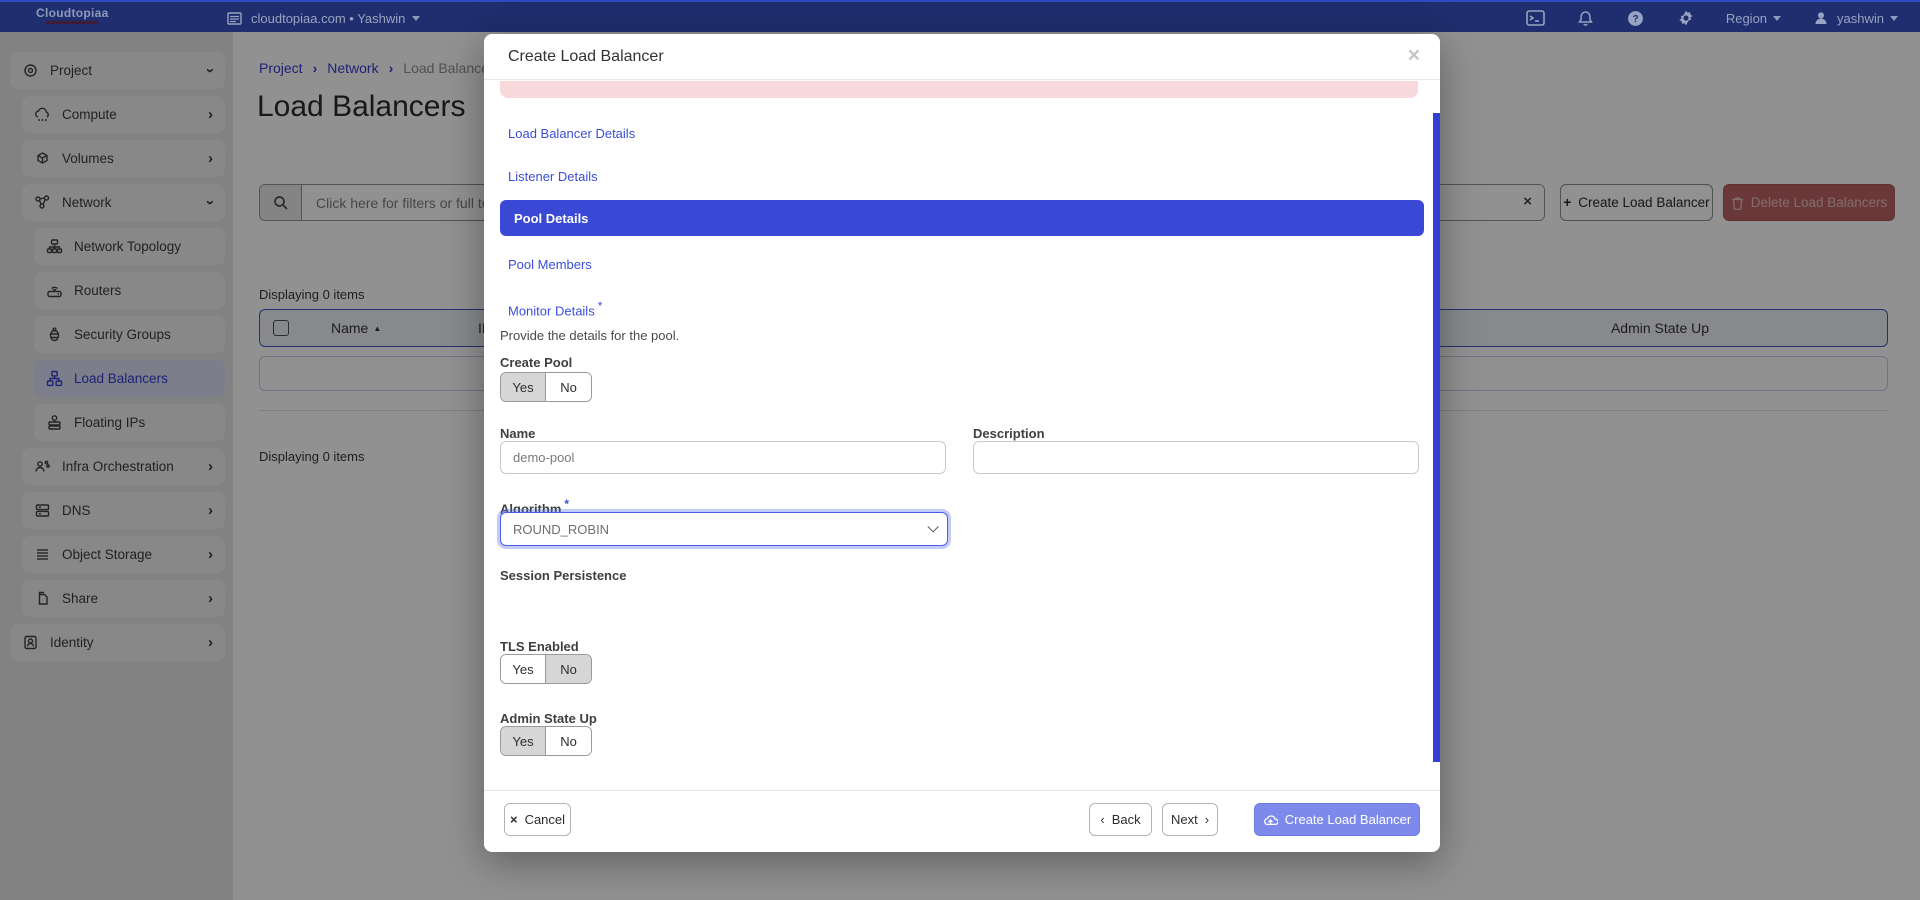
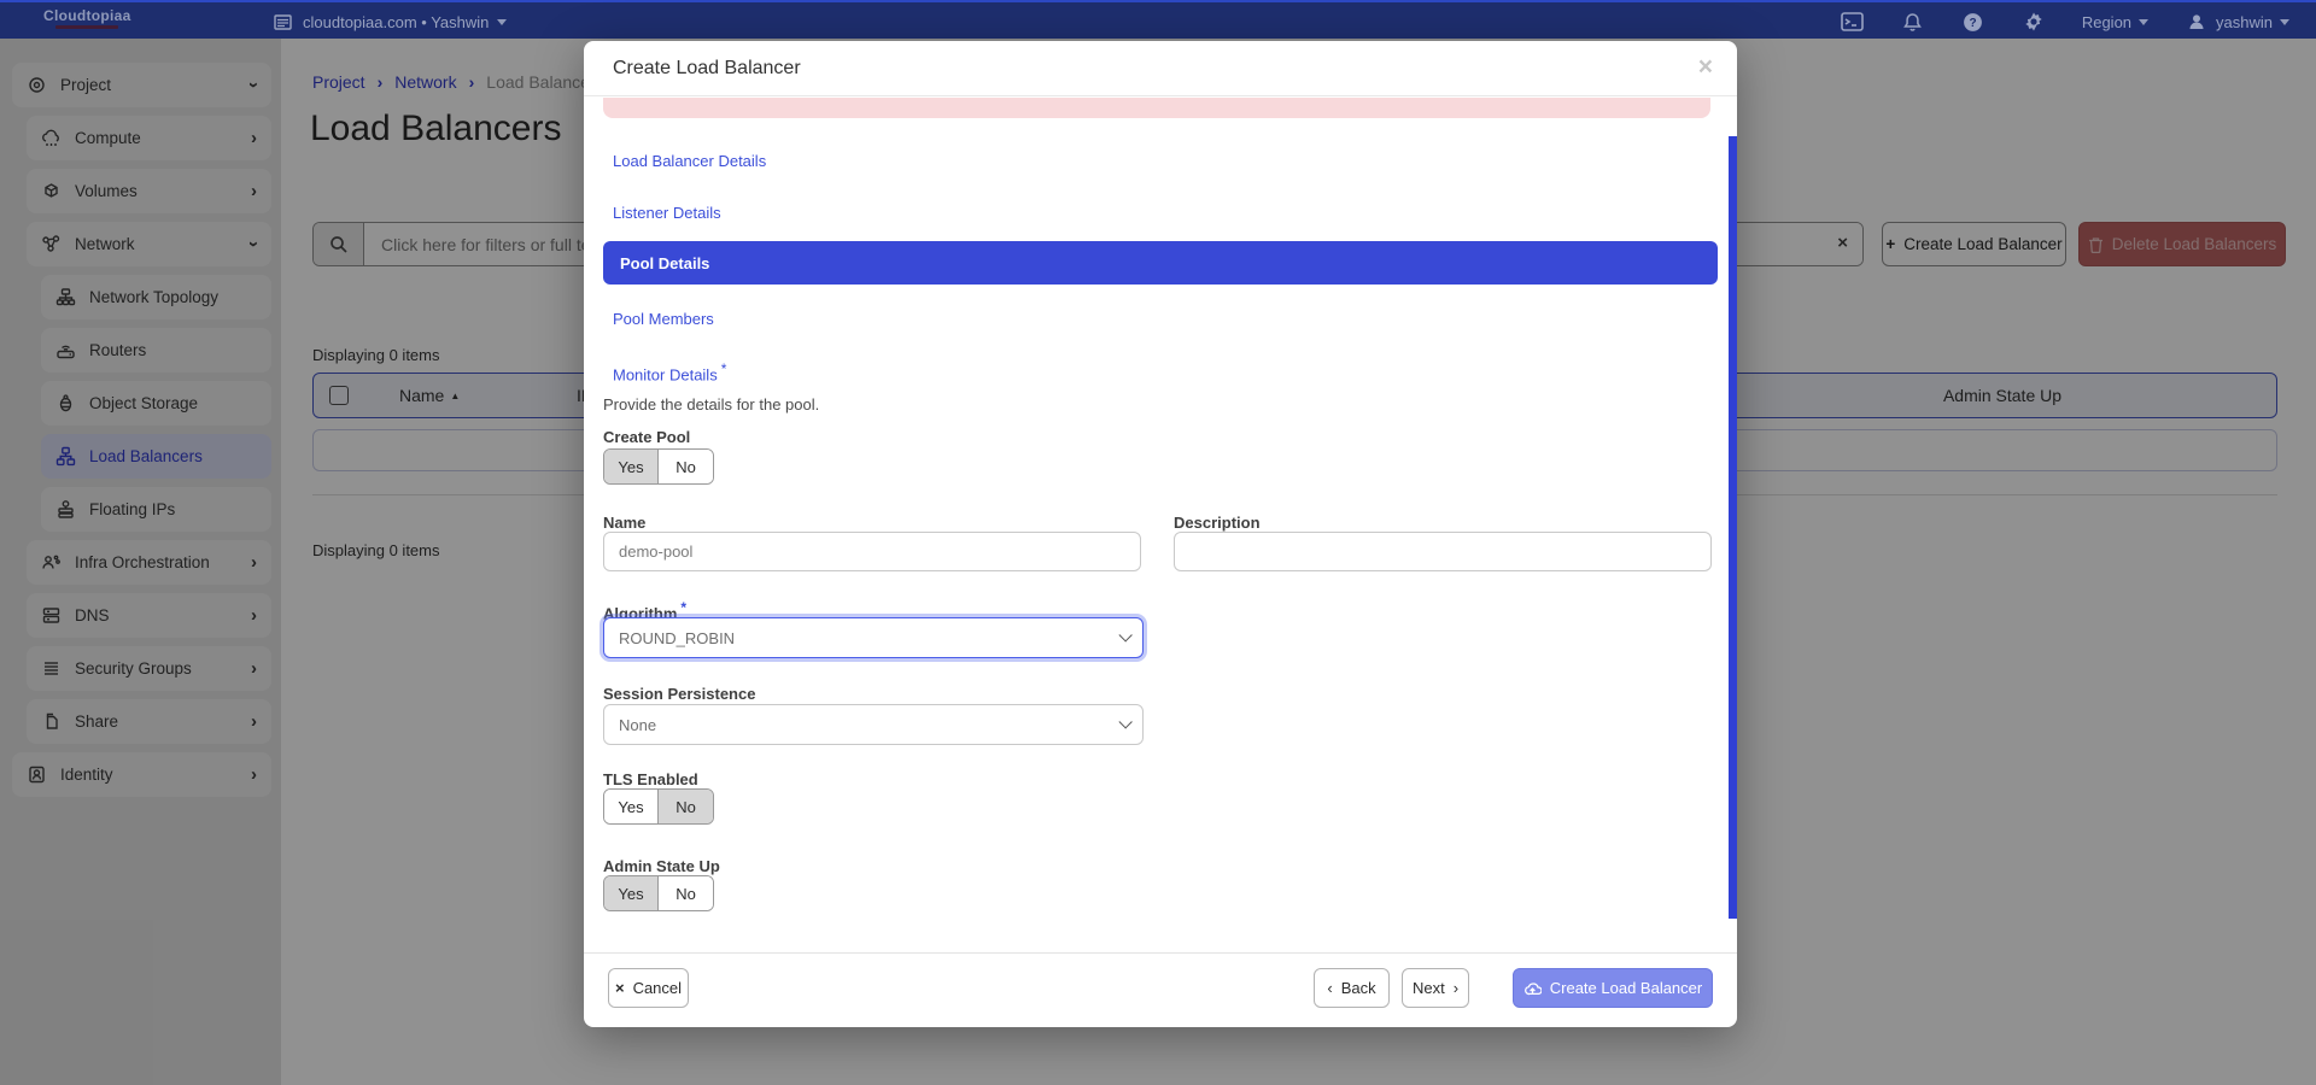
  Cloudtopiaa
  cloudtopiaa.com • Yashwin
  ?
  Region
  yashwin
  Project
  Compute
  ›
  Volumes
  ›
  Network
  Network Topology
  Routers
- Security Groups
+ Object Storage
  Load Balancers
  Floating IPs
  Infra Orchestration
  ›
  DNS
  ›
- Object Storage
+ Security Groups
  ›
  Share
  ›
  Identity
  ›
  Project
  ›
  Network
  ›
  Load Balanc
  Load Balancers
  Click here for filters or full t
  ×
  +
  Create Load Balancer
  Delete Load Balancers
  Displaying 0 items
  Name
  ▲
  Admin State Up
  Displaying 0 items
  Create Load Balancer
  ×
  Load Balancer Details
  Listener Details
  Pool Details
  Pool Members
  Monitor Details *
  Provide the details for the pool.
  Create Pool
  Yes
  No
  Name
  demo-pool
  Description
  Algorithm *
  ROUND_ROBIN
  Session Persistence
+ None
  TLS Enabled
  Yes
  No
  Admin State Up
  Yes
  No
  ×
  Cancel
  ‹
  Back
  Next
  ›
  Create Load Balancer
